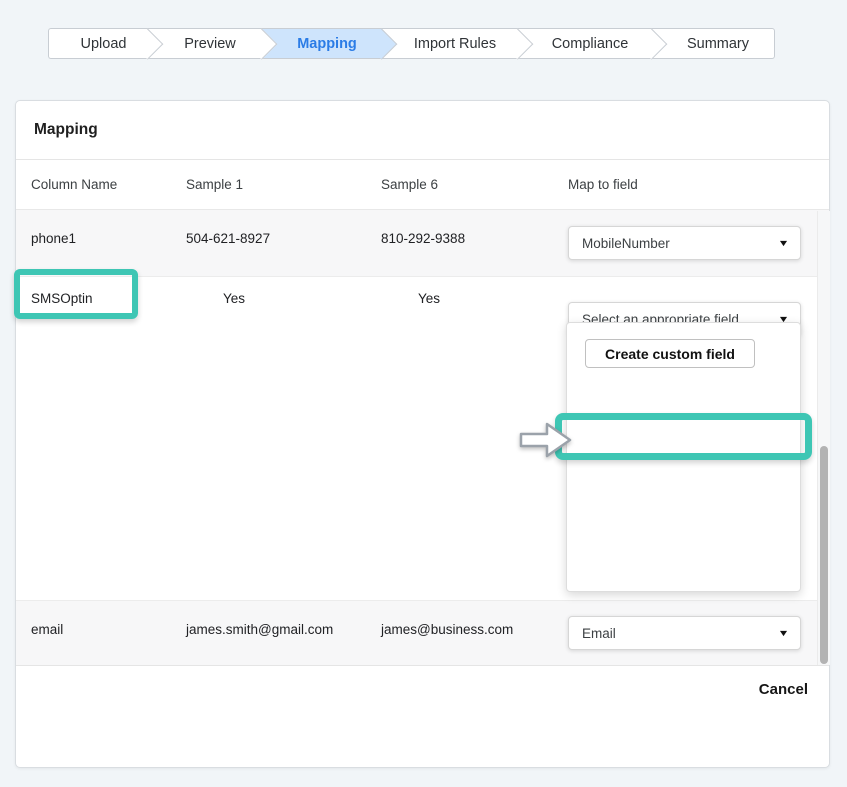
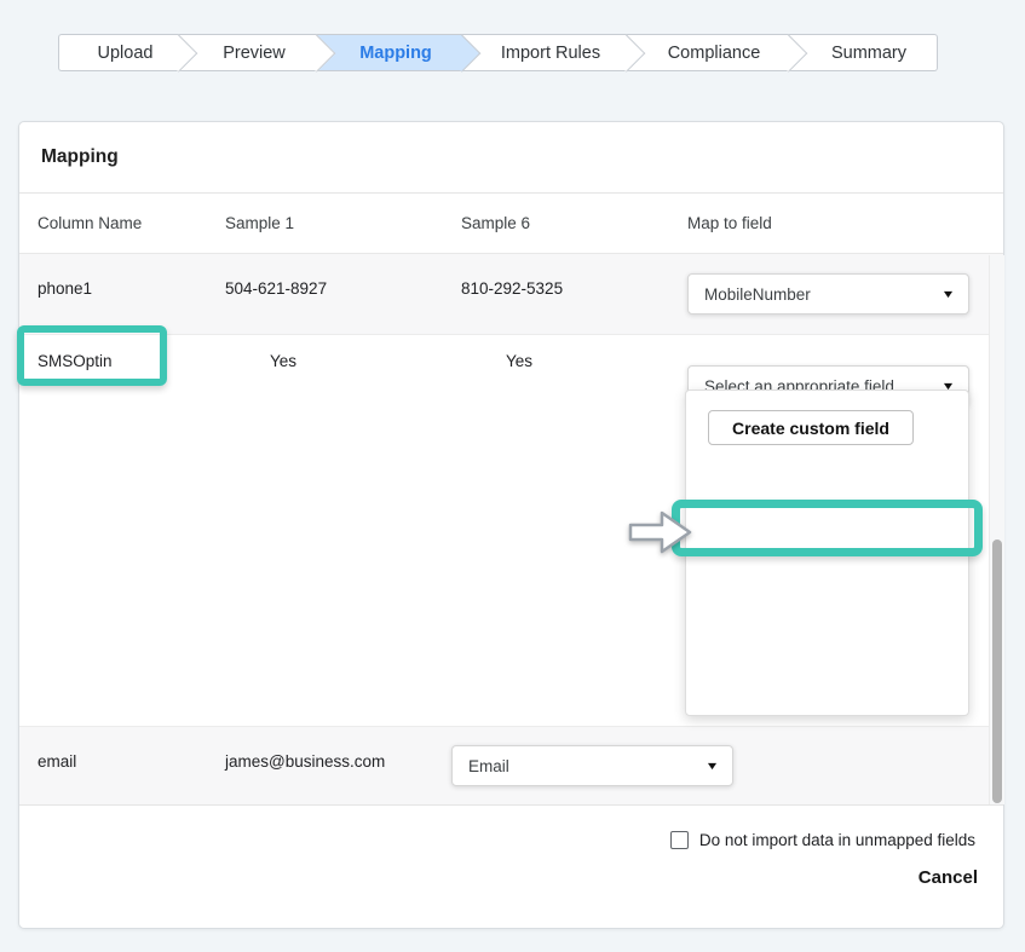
  Upload
  Preview
  Mapping
  Import Rules
  Compliance
  Summary
  Mapping
  Column Name
  Sample 1
  Sample 6
  Map to field
  phone1
  504-621-8927
- 810-292-9388
+ 810-292-5325
  MobileNumber
  ▼
  SMSOptin
  Yes
  Yes
  Select an appropriate field
  ▼
  Create custom field
  email
- james.smith@gmail.com
  james@business.com
  Email
  ▼
+ Do not import data in unmapped fields
  Cancel
